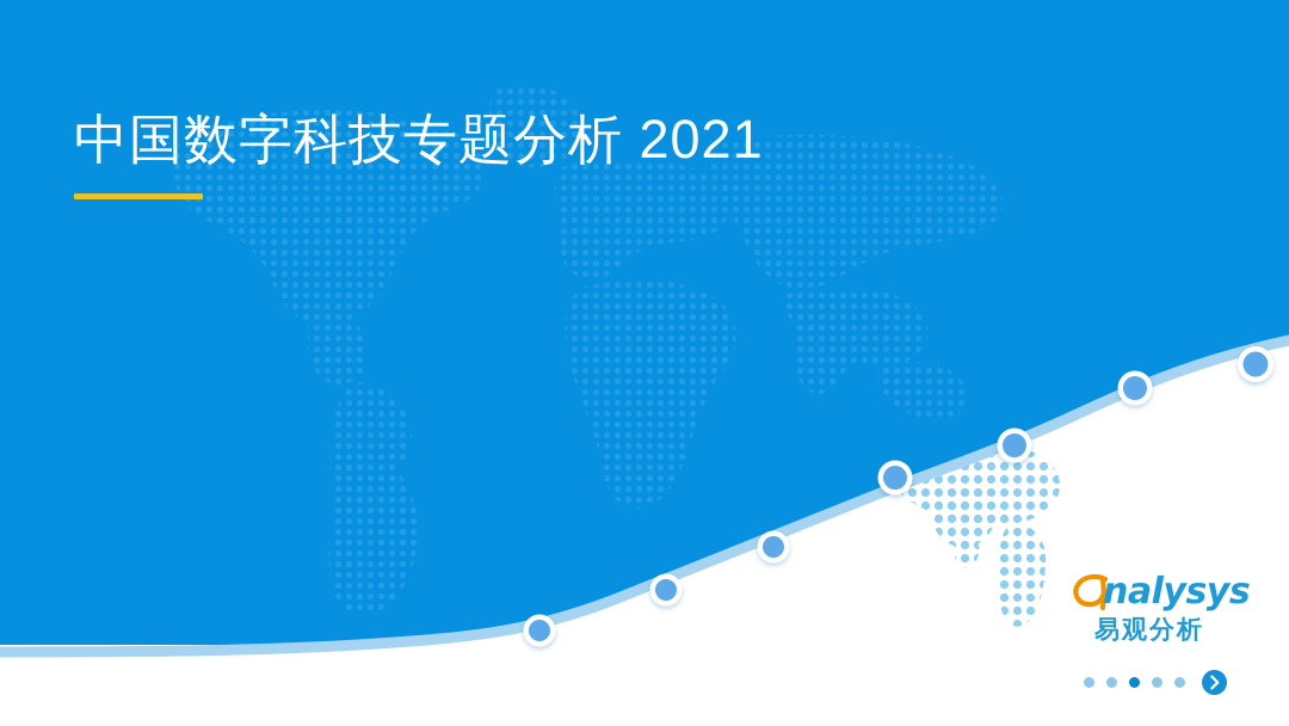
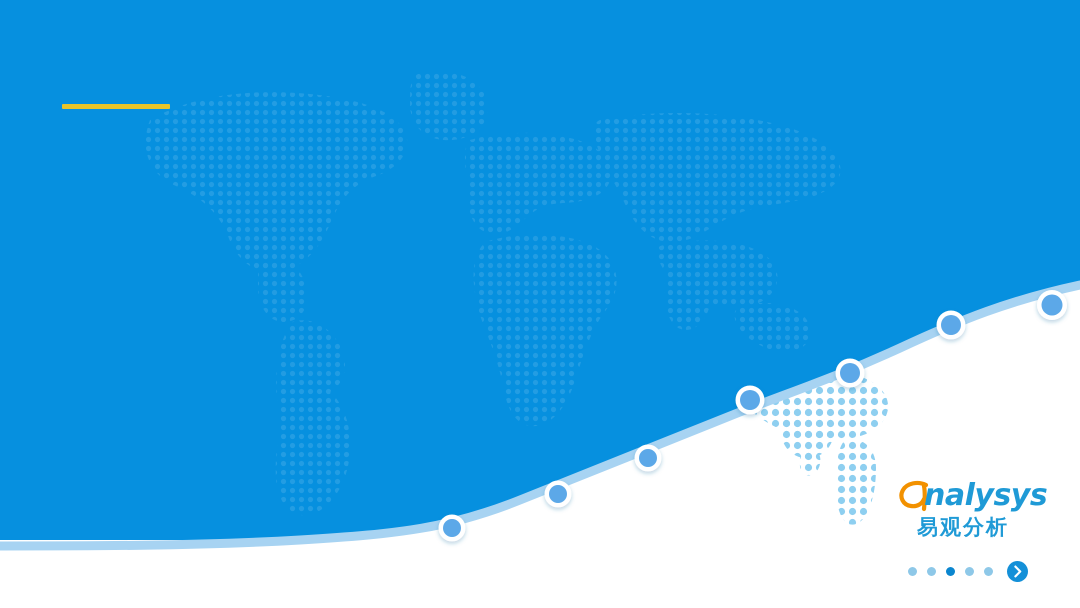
- 中国数字科技专题分析 2021
  nalysys
  易观分析
